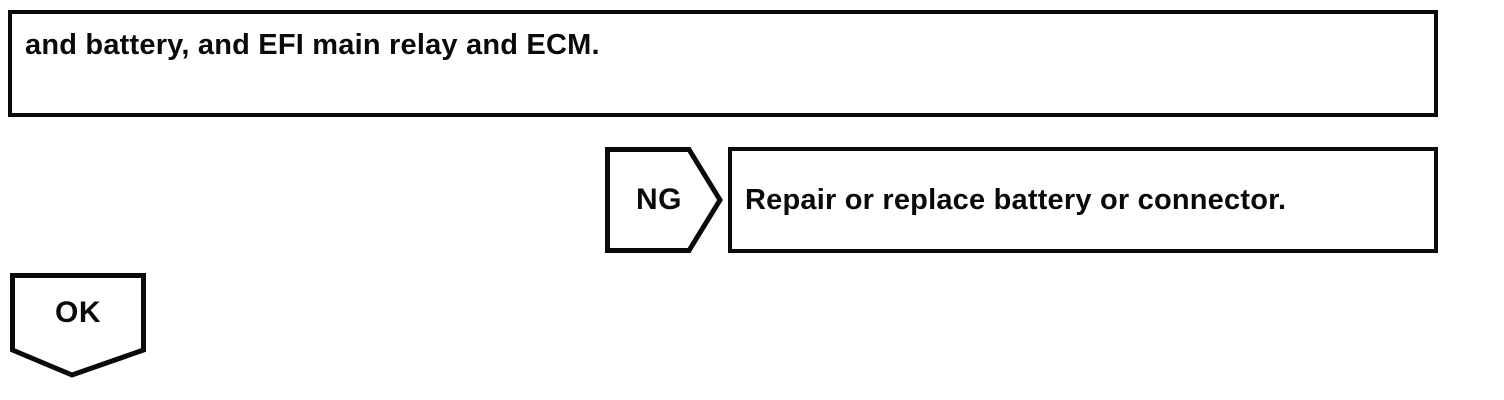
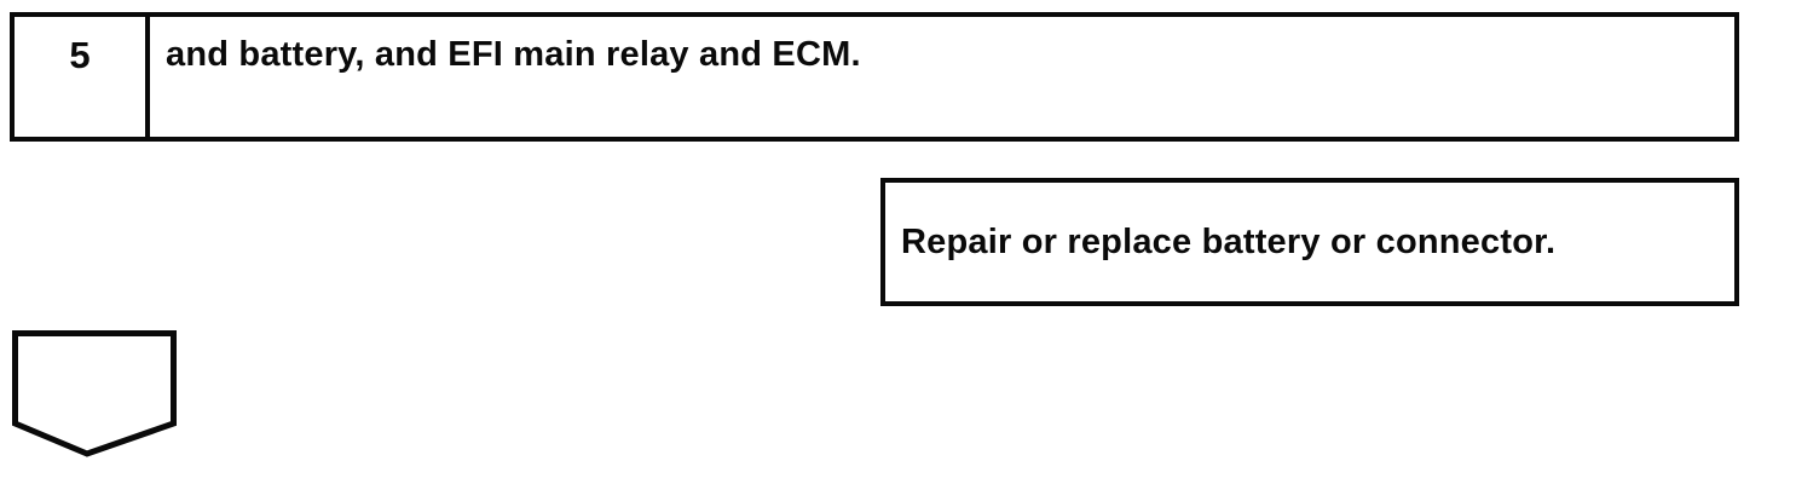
+ 5
  and battery, and EFI main relay and ECM.
- NG
  Repair or replace battery or connector.
- OK
